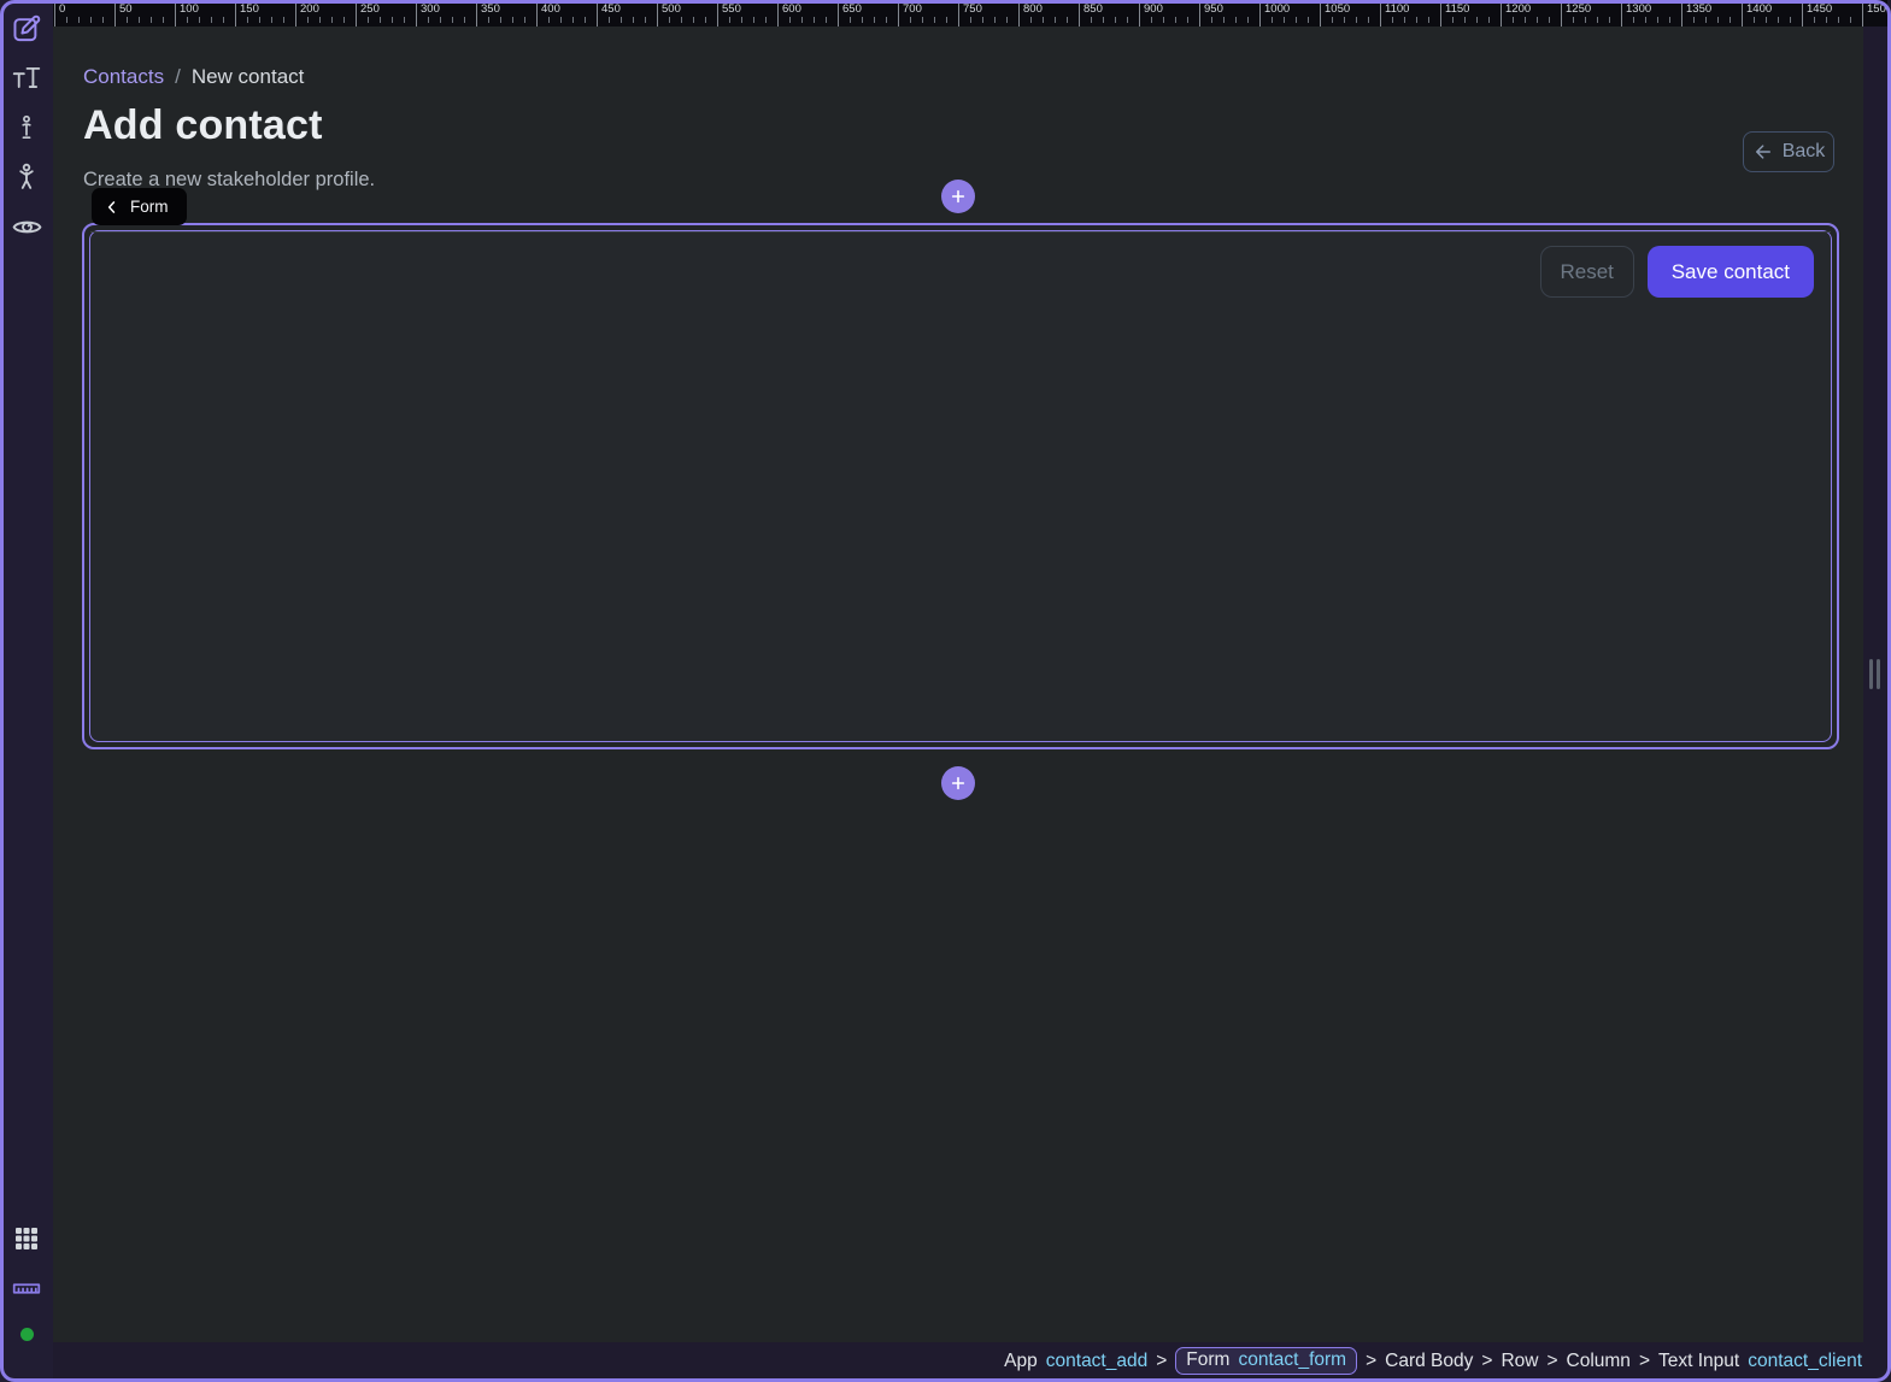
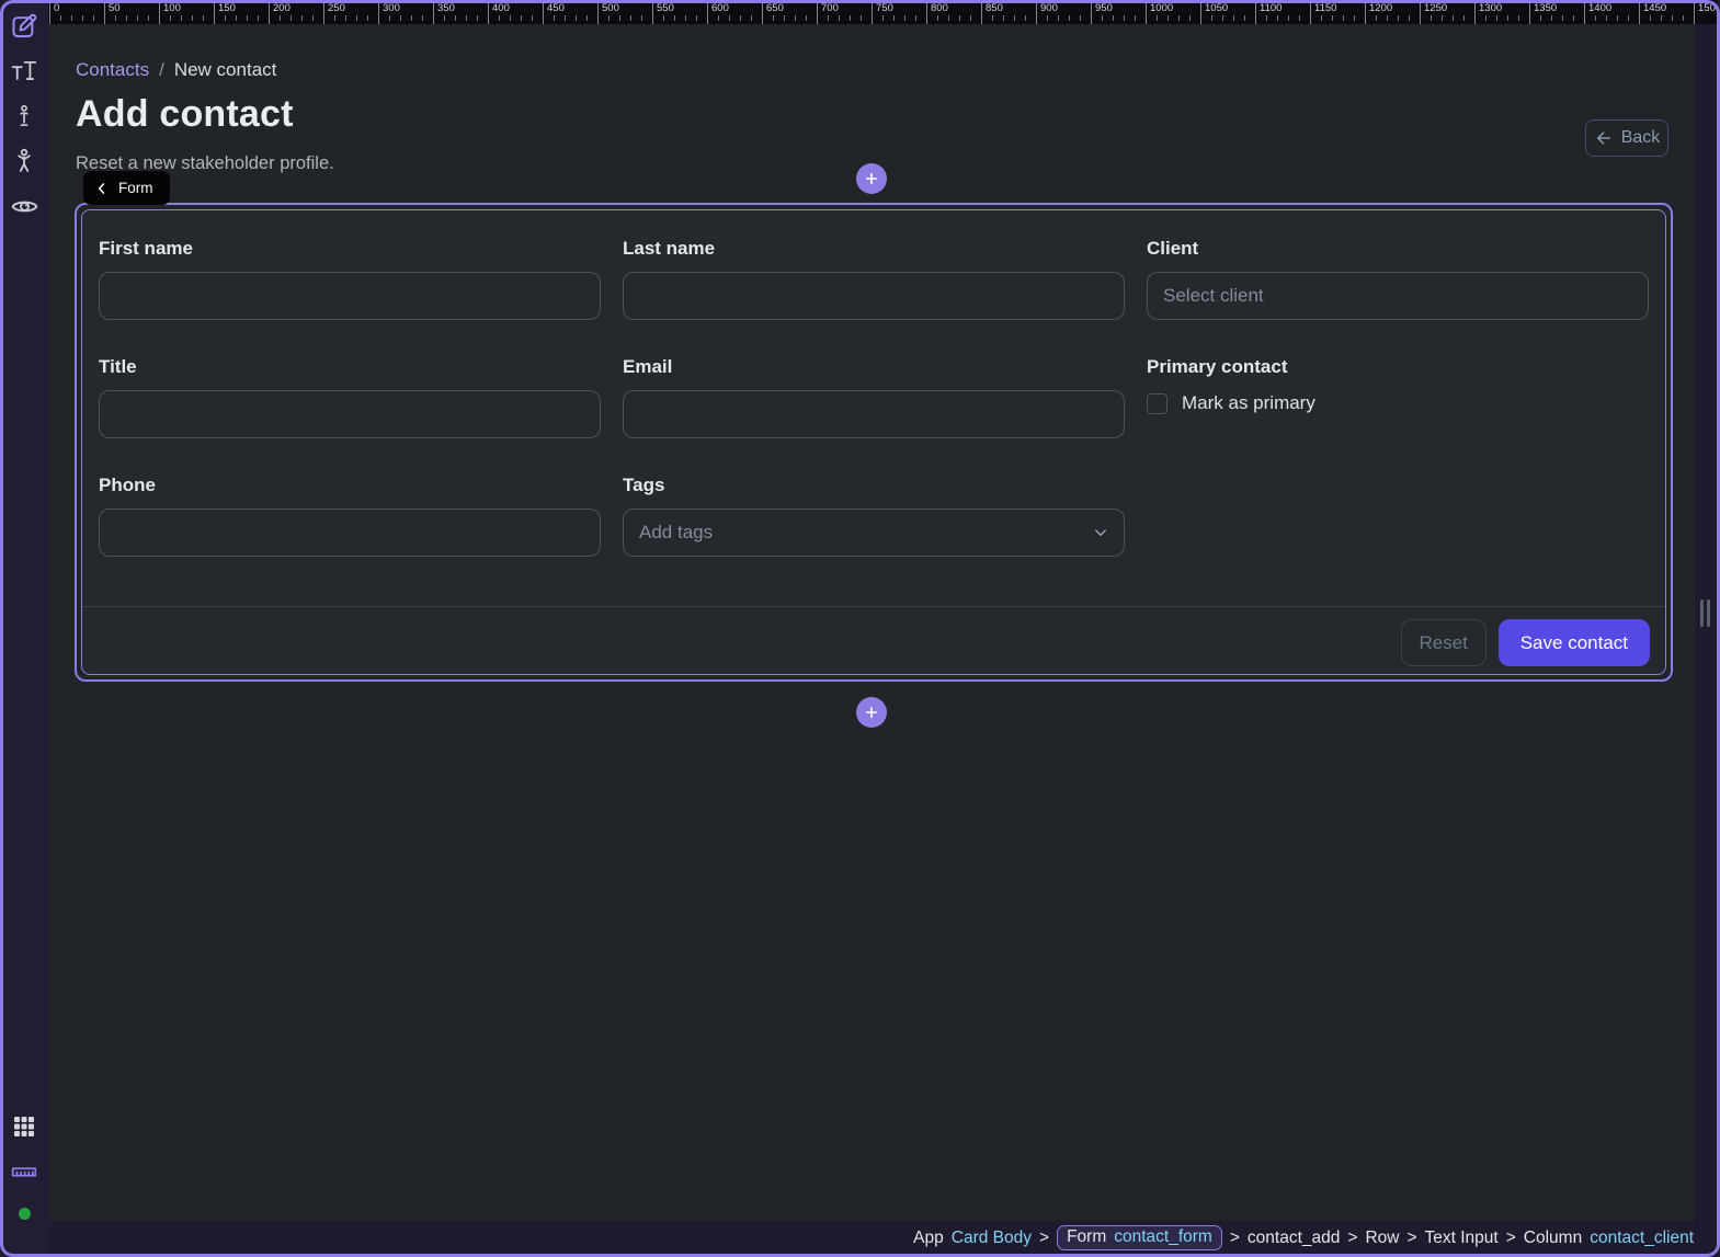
  0
  50
  100
  150
  200
  250
  300
  350
  400
  450
  500
  550
  600
  650
  700
  750
  800
  850
  900
  950
  1000
  1050
  1100
  1150
  1200
  1250
  1300
  1350
  1400
  1450
  150
  Contacts
  /
  New contact
  Add contact
- Create a new stakeholder profile.
+ Reset a new stakeholder profile.
  Back
  Form
+ First name
+ Last name
+ Client
+ Select client
+ Title
+ Email
+ Primary contact
+ Mark as primary
+ Phone
+ Tags
+ Add tags
  Reset
  Save contact
  App
- contact_add
+ Card Body
  >
  Form
  contact_form
  >
- Card Body
+ contact_add
  >
  Row
  >
- Column
+ Text Input
  >
- Text Input
+ Column
  contact_client
